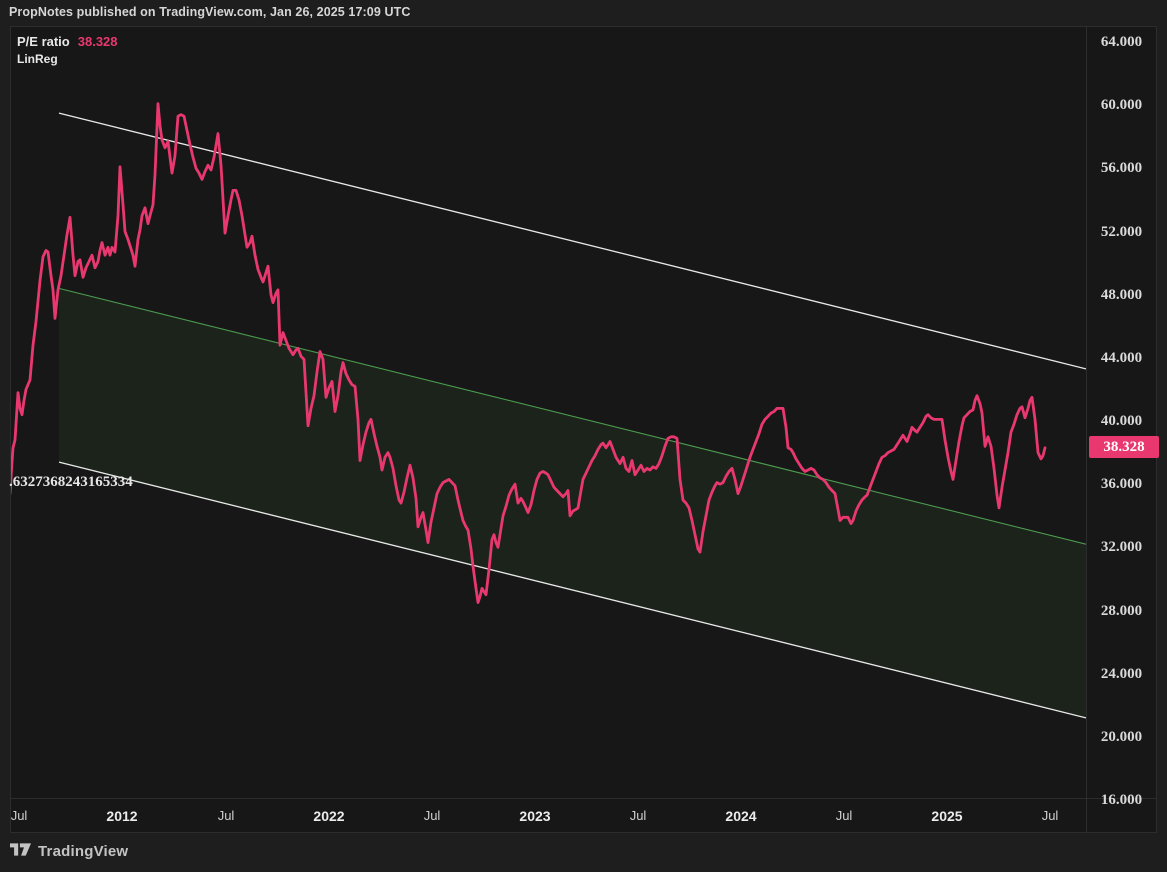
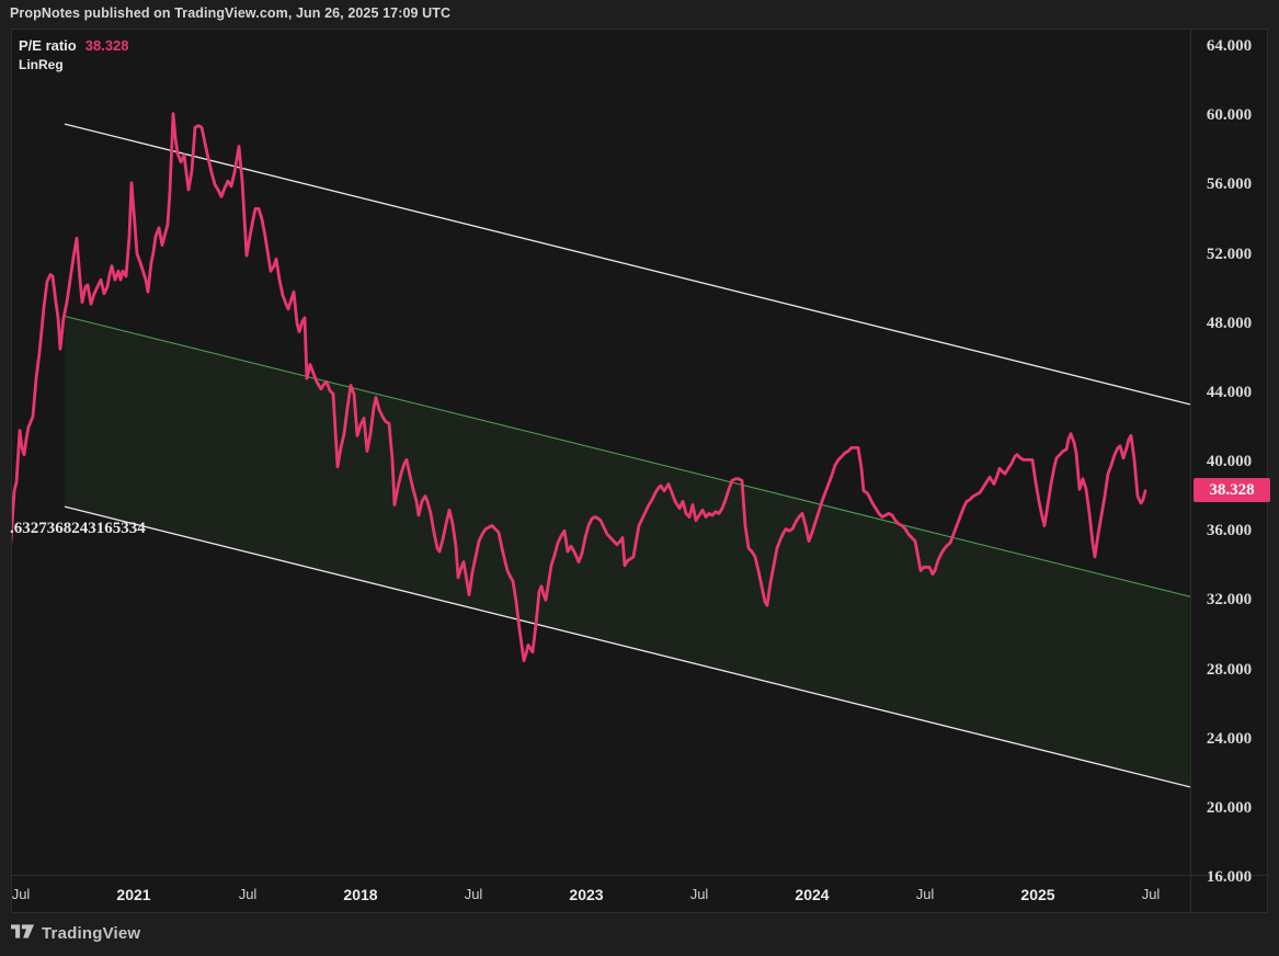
- PropNotes published on TradingView.com, Jan 26, 2025 17:09 UTC
+ PropNotes published on TradingView.com, Jun 26, 2025 17:09 UTC
  P/E ratio
  38.328
  LinReg
  .6327368243165334
  64.000
  60.000
  56.000
  52.000
  48.000
  44.000
  40.000
  36.000
  32.000
  28.000
  24.000
  20.000
  16.000
  38.328
  Jul
- 2012
+ 2021
  Jul
- 2022
+ 2018
  Jul
  2023
  Jul
  2024
  Jul
  2025
  Jul
  TradingView
